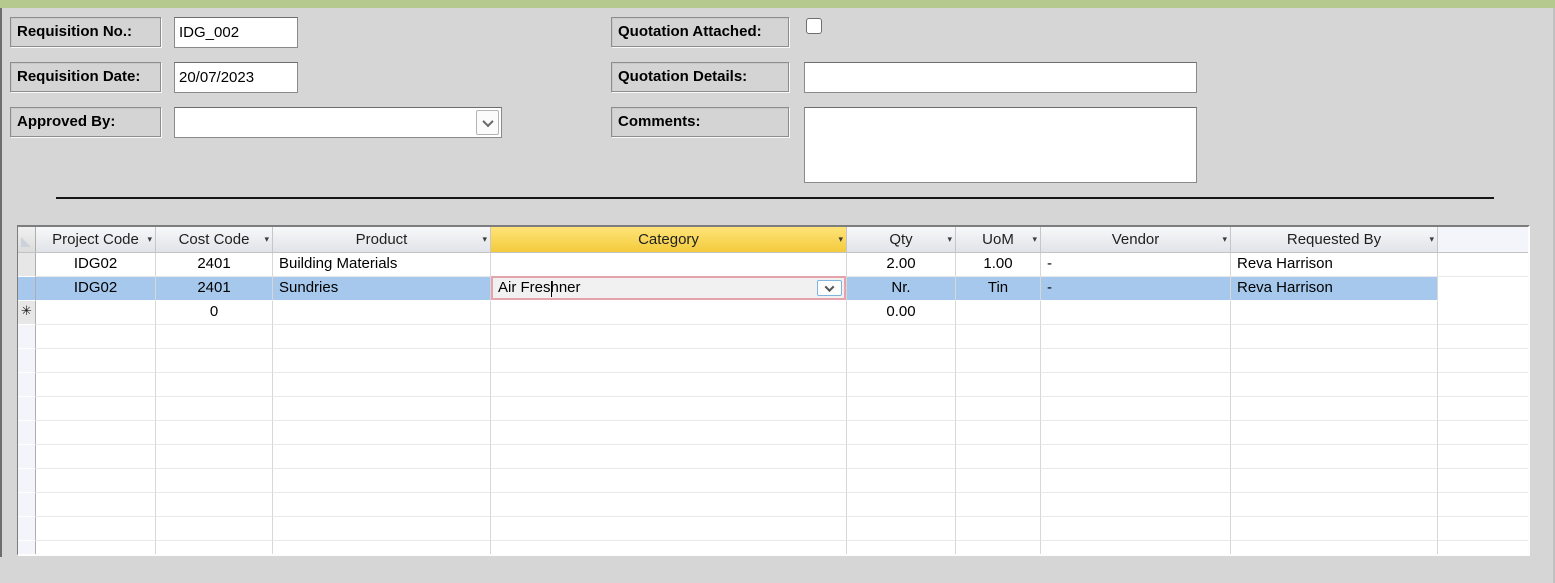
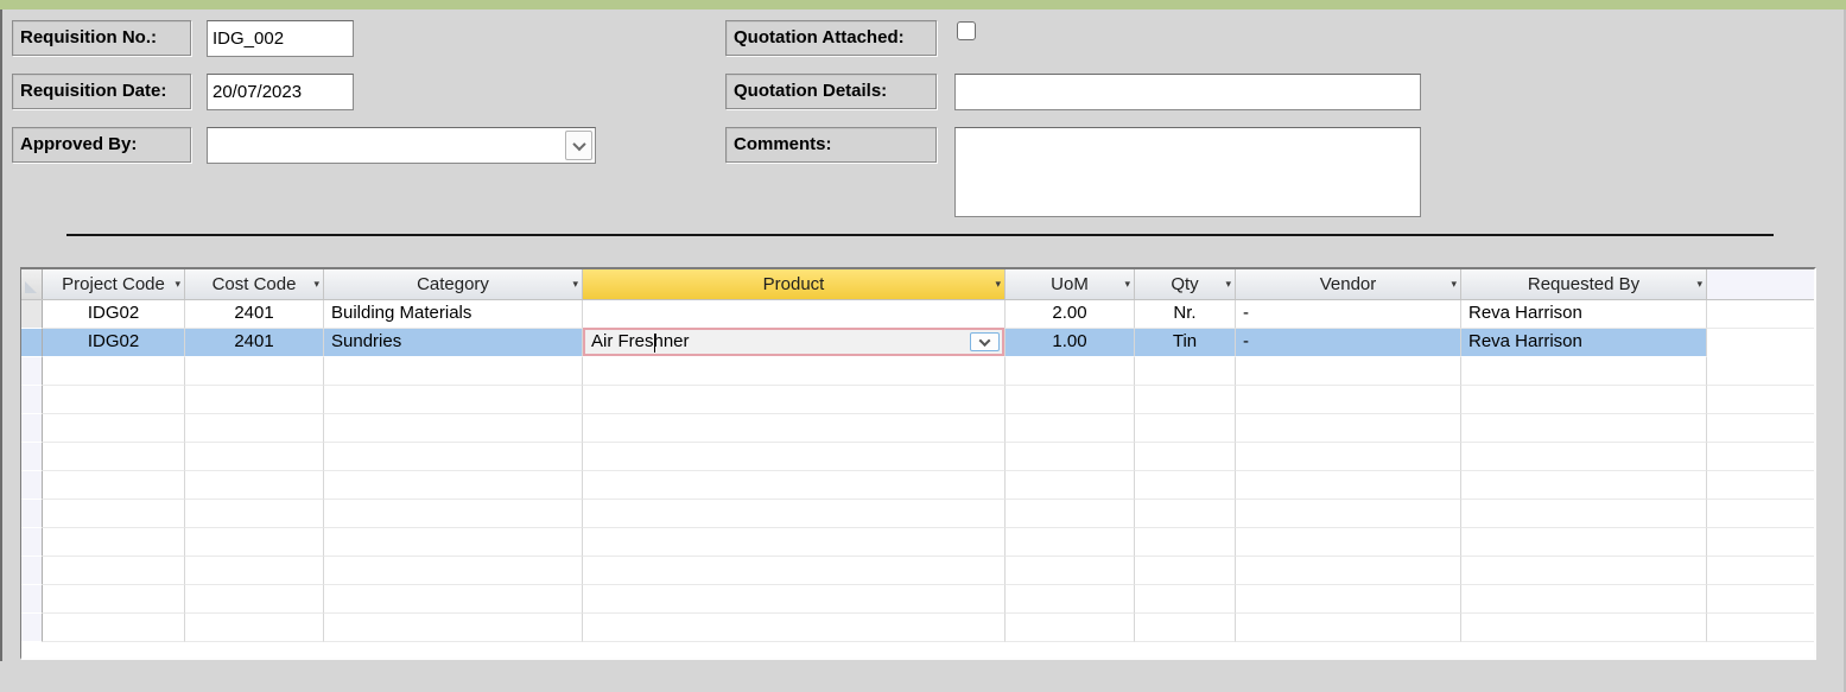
  Requisition No.:
  IDG_002
  Requisition Date:
  20/07/2023
  Approved By:
  Quotation Attached:
  Quotation Details:
  Comments:
  Project Code
  ▾
  Cost Code
  ▾
- Product
+ Category
  ▾
- Category
+ Product
  ▾
- Qty
+ UoM
  ▾
- UoM
+ Qty
  ▾
  Vendor
  ▾
  Requested By
  ▾
  IDG02
  2401
  Building Materials
  2.00
- 1.00
+ Nr.
  -
  Reva Harrison
  IDG02
  2401
  Sundries
  Air Freshner
- Nr.
+ 1.00
  Tin
  -
  Reva Harrison
- ✳
- 0
- 0.00
